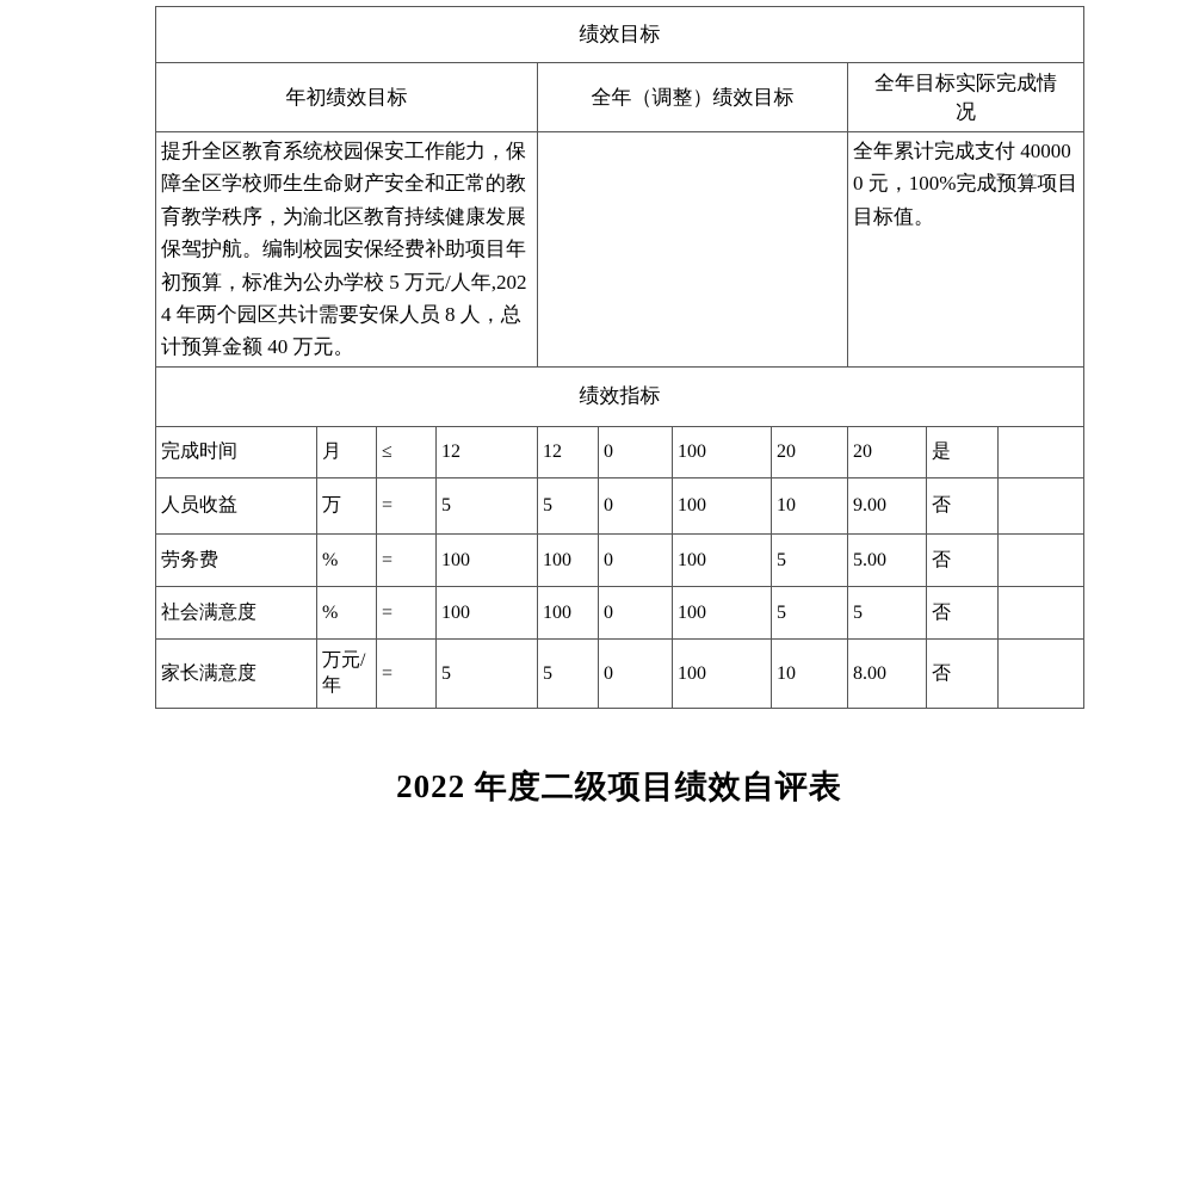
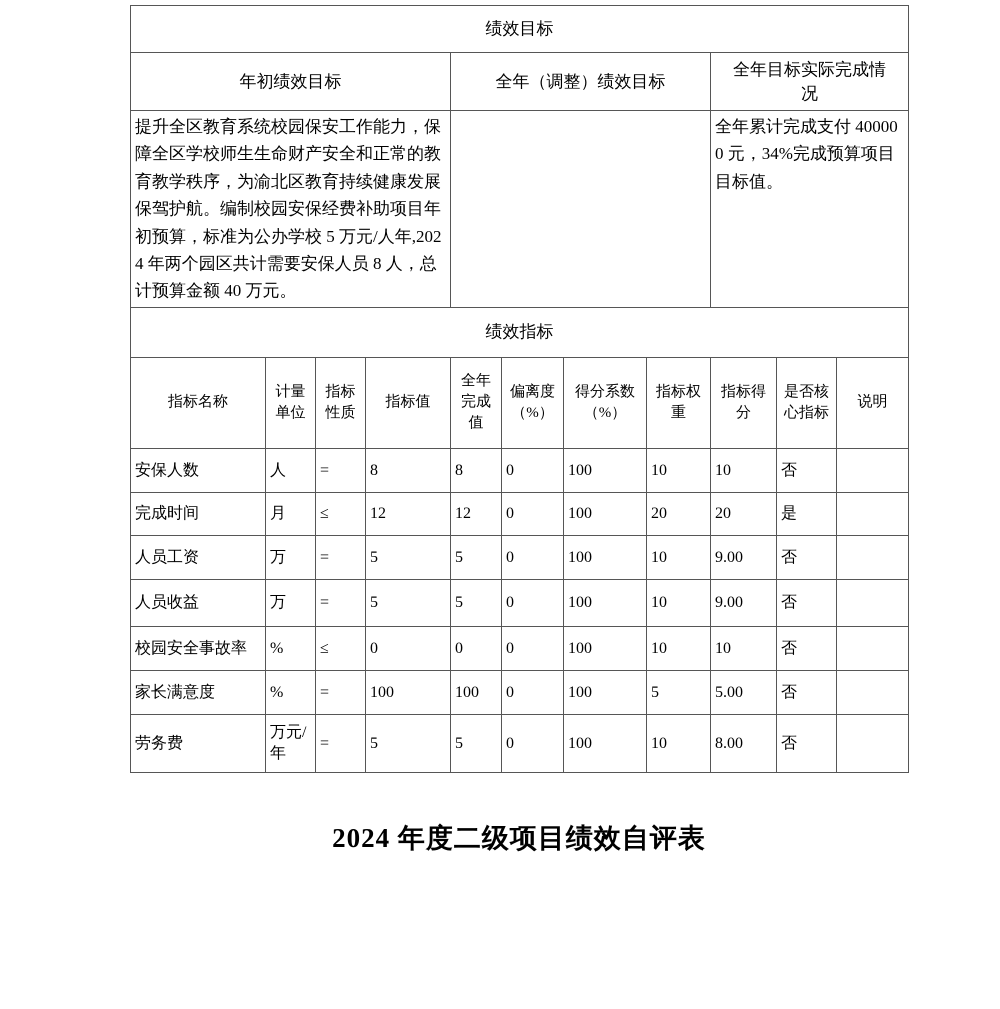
  绩效目标
  年初绩效目标	全年（调整）绩效目标	全年目标实际完成情况
- 提升全区教育系统校园保安工作能力，保障全区学校师生生命财产安全和正常的教育教学秩序，为渝北区教育持续健康发展保驾护航。编制校园安保经费补助项目年初预算，标准为公办学校 5 万元/人年,2024 年两个园区共计需要安保人员 8 人，总计预算金额 40 万元。		全年累计完成支付 400000 元，100%完成预算项目目标值。
+ 提升全区教育系统校园保安工作能力，保障全区学校师生生命财产安全和正常的教育教学秩序，为渝北区教育持续健康发展保驾护航。编制校园安保经费补助项目年初预算，标准为公办学校 5 万元/人年,2024 年两个园区共计需要安保人员 8 人，总计预算金额 40 万元。		全年累计完成支付 400000 元，34%完成预算项目目标值。
  绩效指标
+ 指标名称	计量单位	指标性质	指标值	全年完成值	偏离度（%）	得分系数（%）	指标权重	指标得分	是否核心指标	说明
+ 安保人数	人	=	8	8	0	100	10	10	否
  完成时间	月	≤	12	12	0	100	20	20	是
+ 人员工资	万	=	5	5	0	100	10	9.00	否
  人员收益	万	=	5	5	0	100	10	9.00	否
+ 校园安全事故率	%	≤	0	0	0	100	10	10	否
- 劳务费	%	=	100	100	0	100	5	5.00	否
+ 家长满意度	%	=	100	100	0	100	5	5.00	否
- 社会满意度	%	=	100	100	0	100	5	5	否
- 家长满意度	万元/年	=	5	5	0	100	10	8.00	否
+ 劳务费	万元/年	=	5	5	0	100	10	8.00	否
- 2022 年度二级项目绩效自评表
+ 2024 年度二级项目绩效自评表
